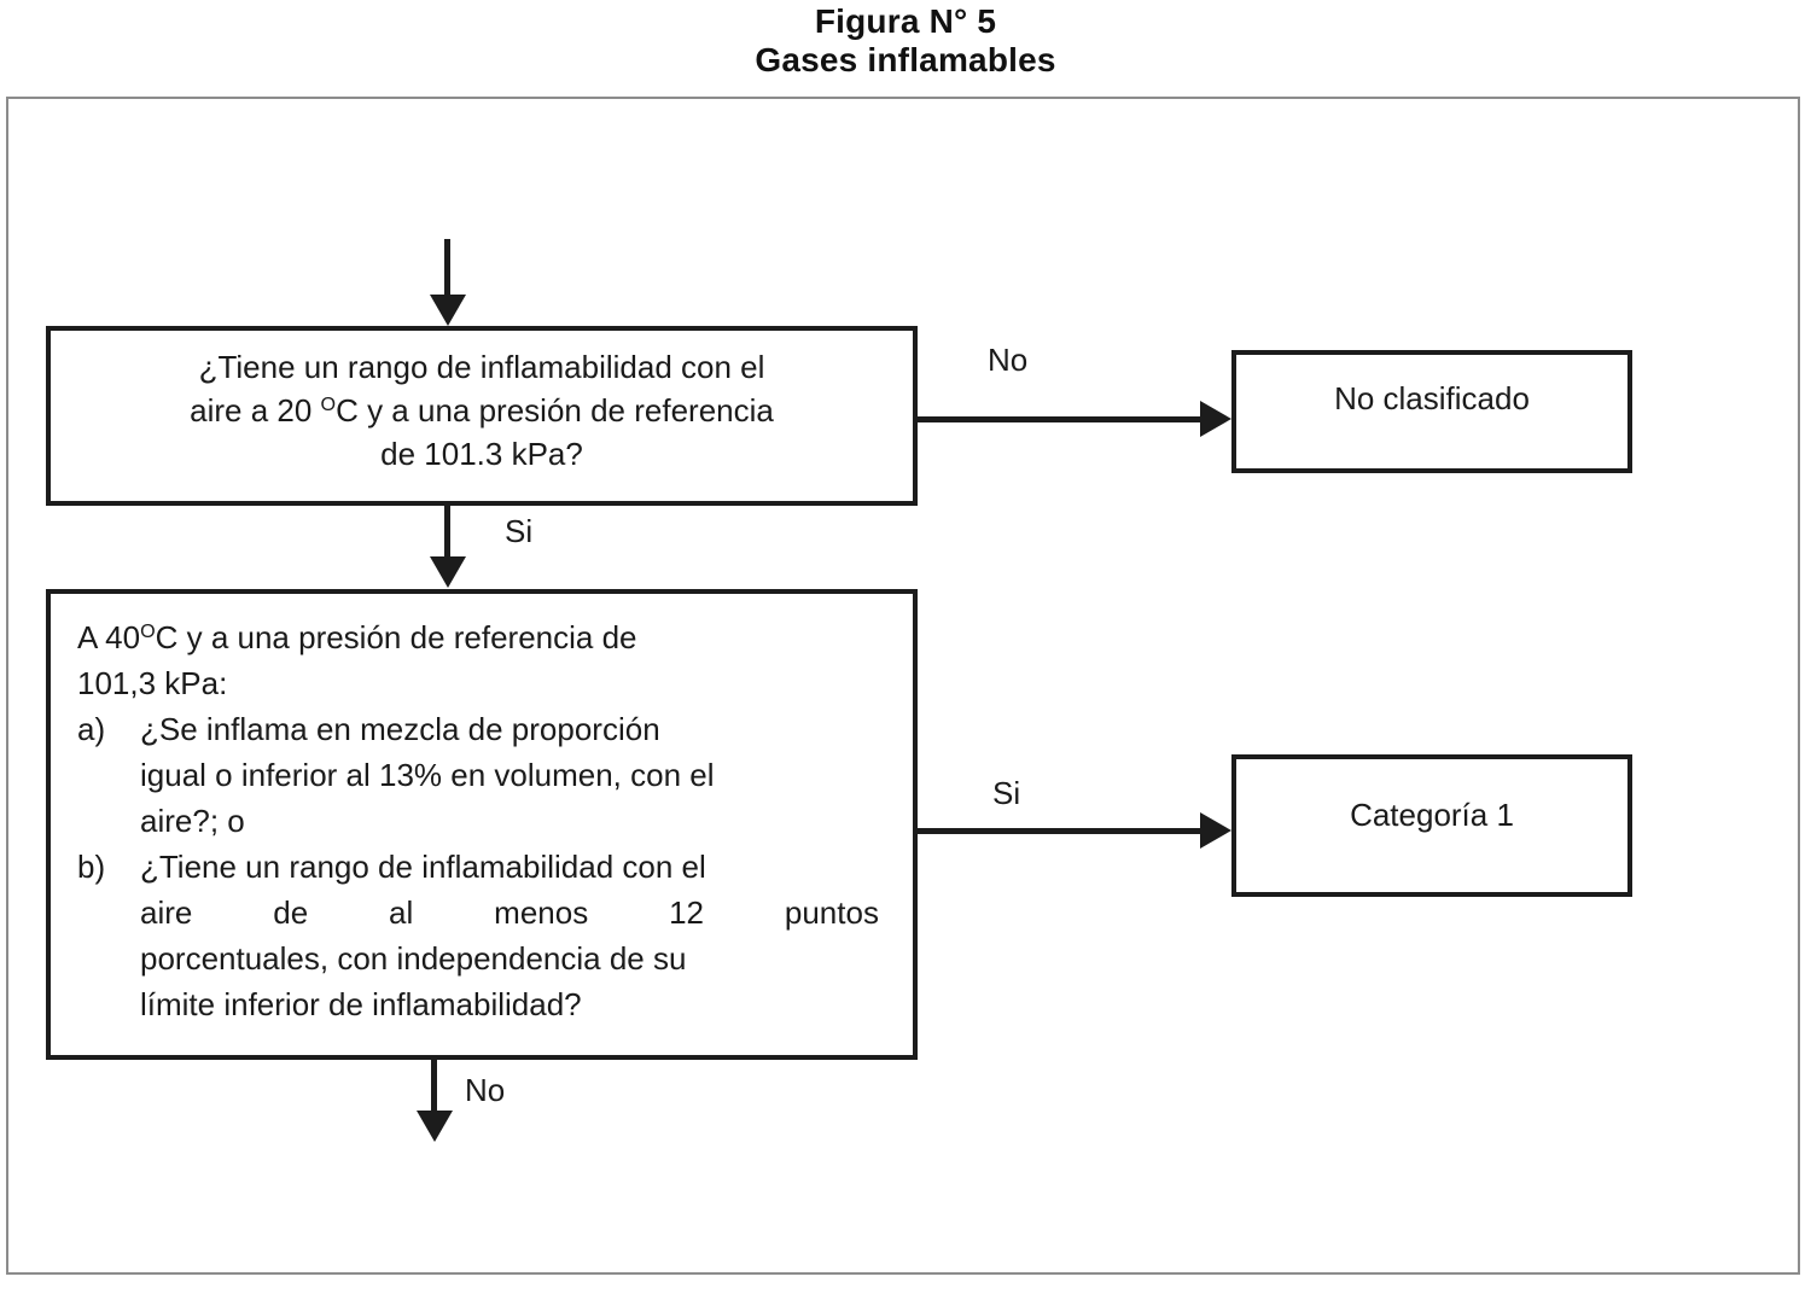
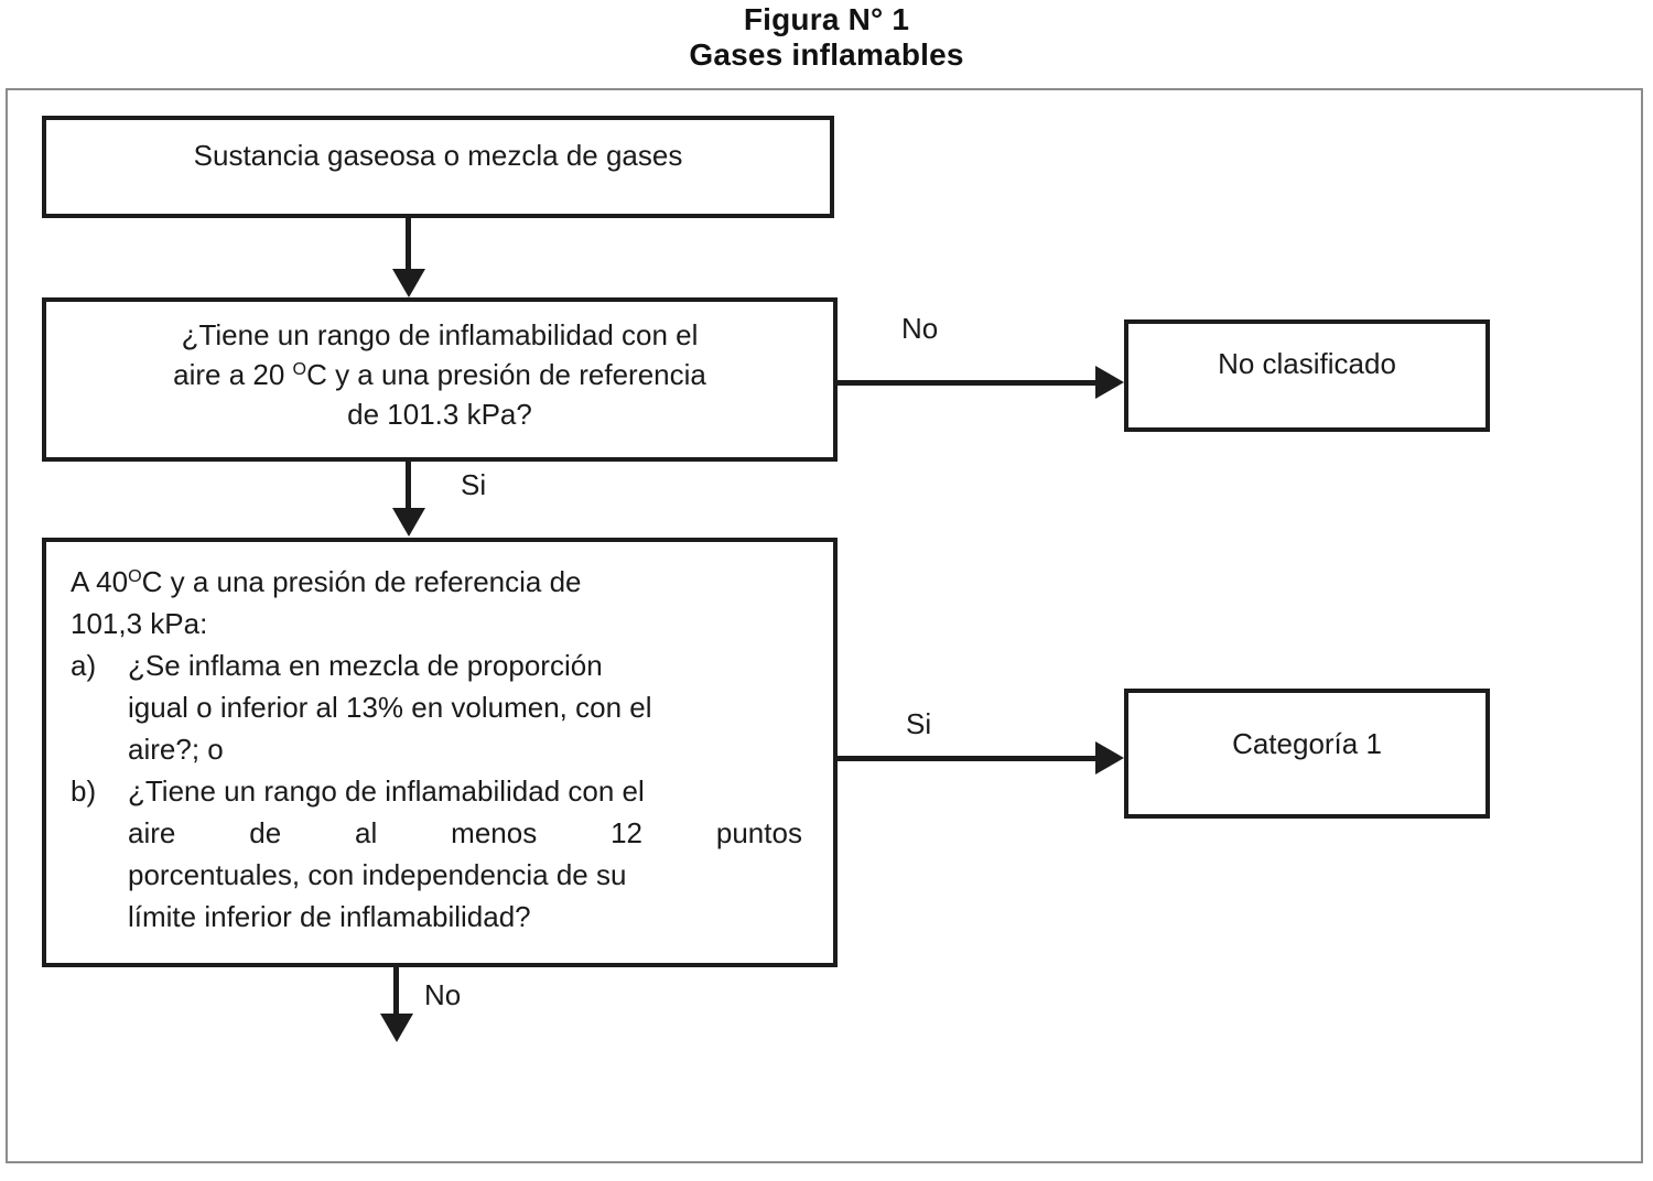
- Figura N° 5
+ Figura N° 1
  Gases inflamables
+ Sustancia gaseosa o mezcla de gases
  ¿Tiene un rango de inflamabilidad con el
  aire a 20 OC y a una presión de referencia
  de 101.3 kPa?
  No
  Si
  No clasificado
  A 40OC y a una presión de referencia de
  101,3 kPa:
  a)
  ¿Se inflama en mezcla de proporción
  igual o inferior al 13% en volumen, con el
  aire?; o
  b)
  ¿Tiene un rango de inflamabilidad con el
  aire
  de
  al
  menos
  12
  puntos
  porcentuales, con independencia de su
  límite inferior de inflamabilidad?
  Si
  No
  Categoría 1
